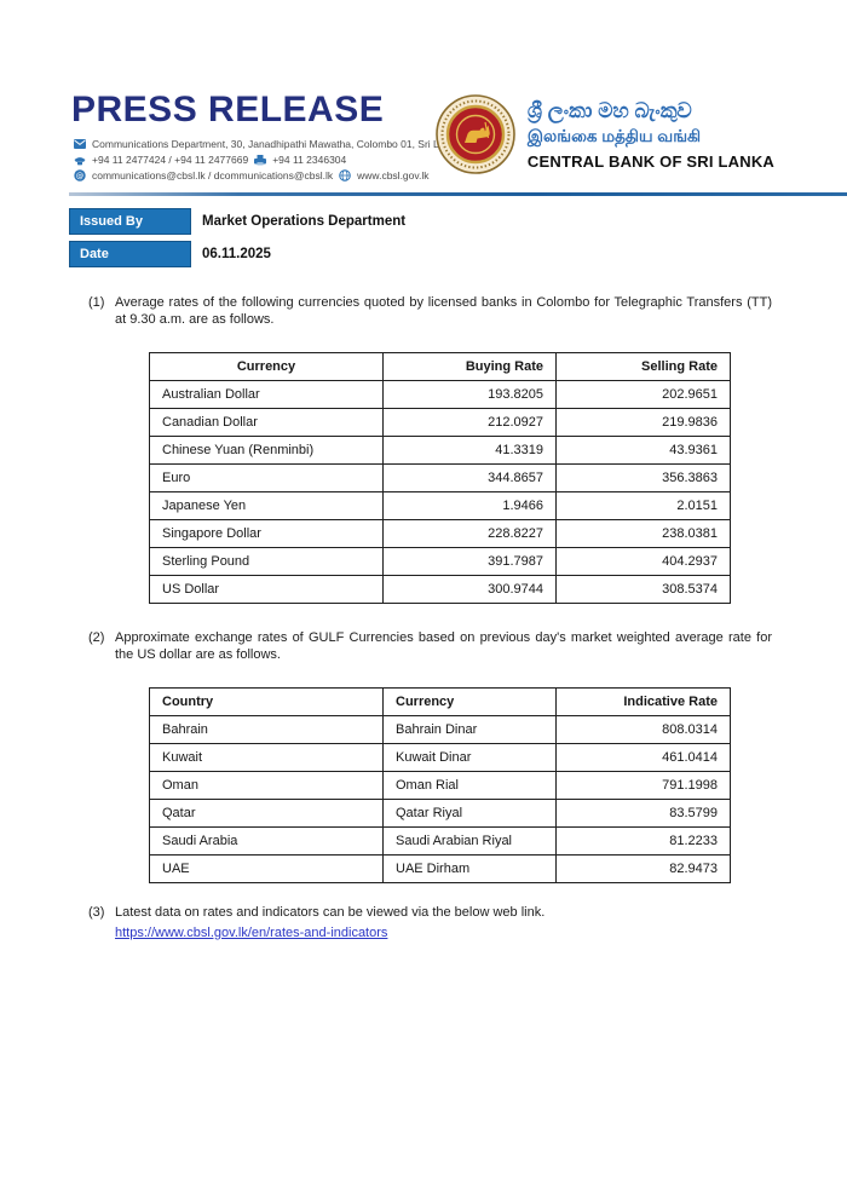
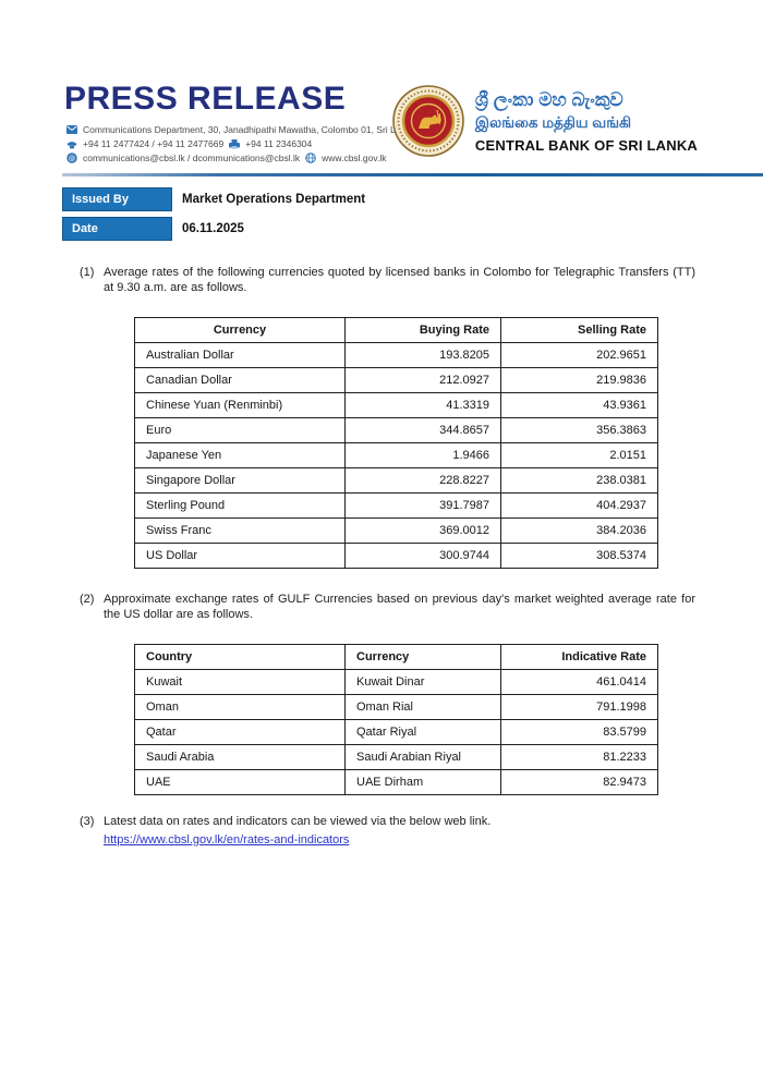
  PRESS RELEASE
  Communications Department, 30, Janadhipathi Mawatha, Colombo 01, Sri L
  +94 11 2477424 / +94 11 2477669
  +94 11 2346304
  @
  communications@cbsl.lk / dcommunications@cbsl.lk
  www.cbsl.gov.lk
  ශ්‍රී ලංකා මහ බැංකුව
  இலங்கை மத்திய வங்கி
  CENTRAL BANK OF SRI LANKA
  Issued By
  Market Operations Department
  Date
  06.11.2025
  (1)
  Average rates of the following currencies quoted by licensed banks in Colombo for Telegraphic Transfers (TT) at 9.30 a.m. are as follows.
  Currency	Buying Rate	Selling Rate
  Australian Dollar	193.8205	202.9651
  Canadian Dollar	212.0927	219.9836
  Chinese Yuan (Renminbi)	41.3319	43.9361
  Euro	344.8657	356.3863
  Japanese Yen	1.9466	2.0151
  Singapore Dollar	228.8227	238.0381
  Sterling Pound	391.7987	404.2937
+ Swiss Franc	369.0012	384.2036
  US Dollar	300.9744	308.5374
  (2)
  Approximate exchange rates of GULF Currencies based on previous day's market weighted average rate for the US dollar are as follows.
  Country	Currency	Indicative Rate
- Bahrain	Bahrain Dinar	808.0314
  Kuwait	Kuwait Dinar	461.0414
  Oman	Oman Rial	791.1998
  Qatar	Qatar Riyal	83.5799
  Saudi Arabia	Saudi Arabian Riyal	81.2233
  UAE	UAE Dirham	82.9473
  (3)
  Latest data on rates and indicators can be viewed via the below web link.
  https://www.cbsl.gov.lk/en/rates-and-indicators
